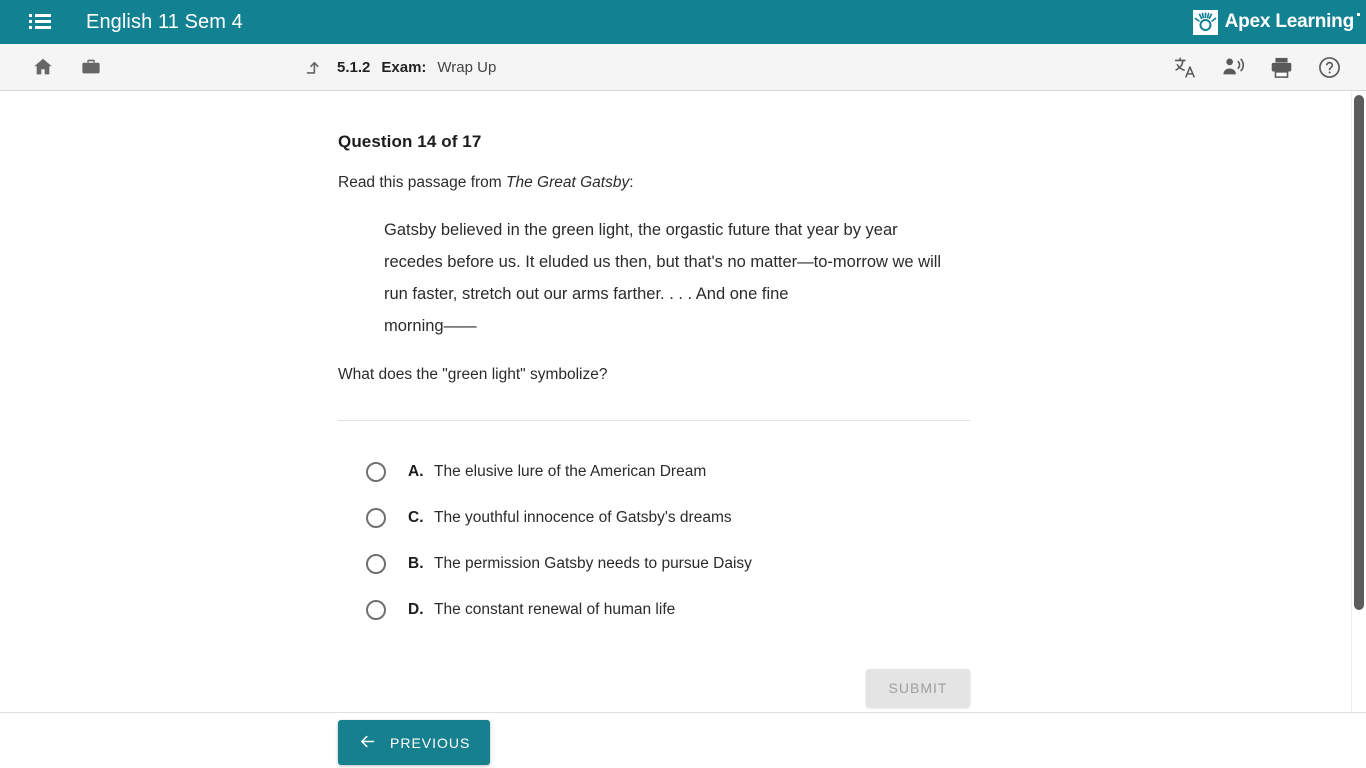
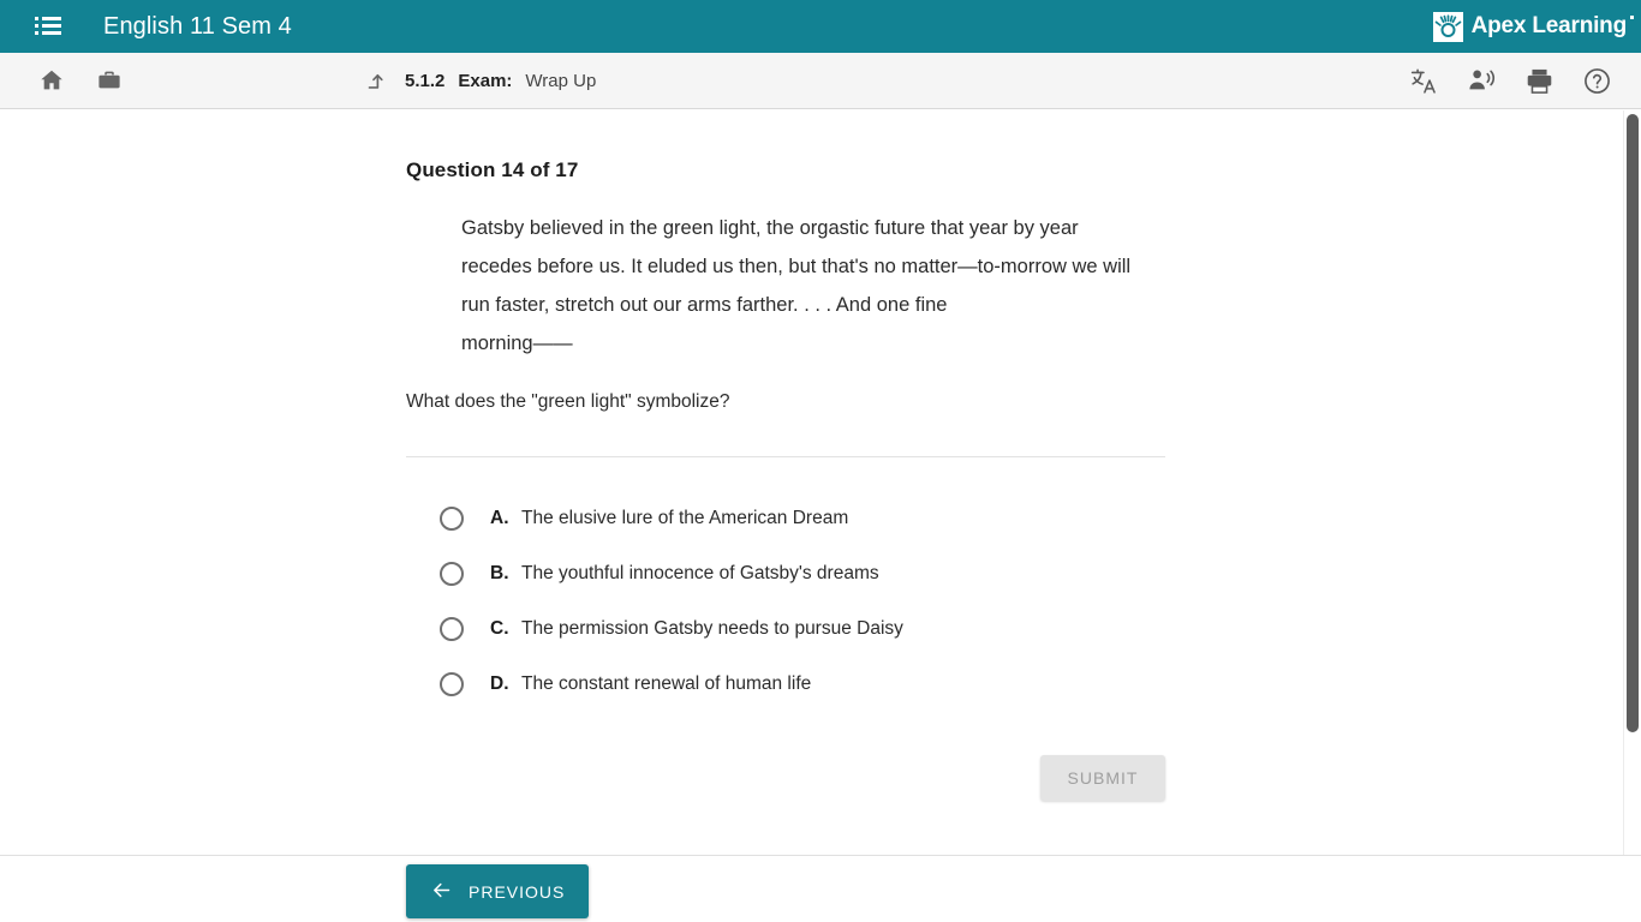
  English 11 Sem 4
  Apex Learning
  5.1.2
  Exam:
  Wrap Up
  Question 14 of 17
- Read this passage from The Great Gatsby:
  Gatsby believed in the green light, the orgastic future that year by year recedes before us. It eluded us then, but that's no matter—to-morrow we will run faster, stretch out our arms farther. . . . And one fine
  morning——
  What does the "green light" symbolize?
  A.
  The elusive lure of the American Dream
- C.
+ B.
  The youthful innocence of Gatsby's dreams
- B.
+ C.
  The permission Gatsby needs to pursue Daisy
  D.
  The constant renewal of human life
  SUBMIT
  PREVIOUS
